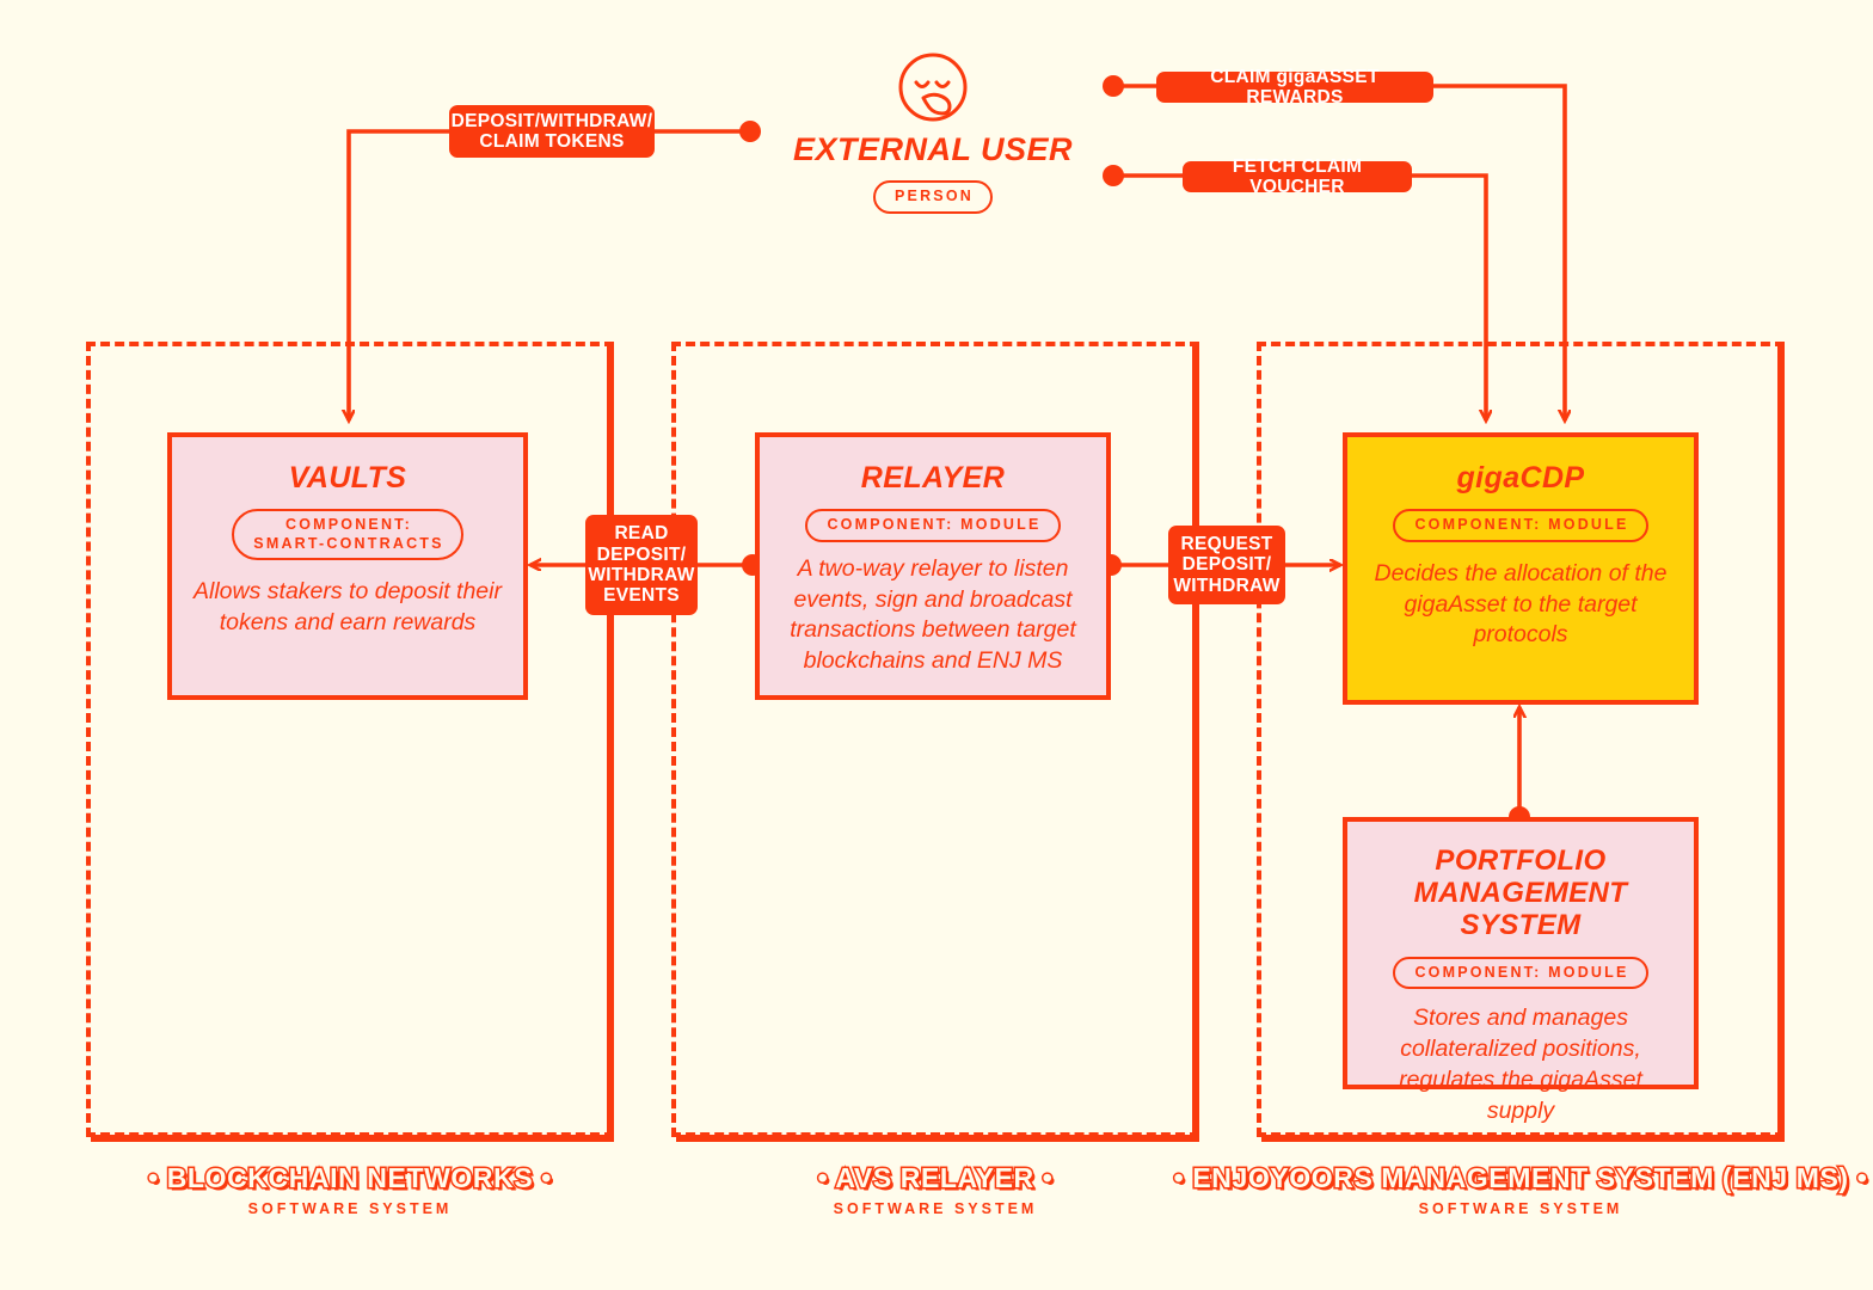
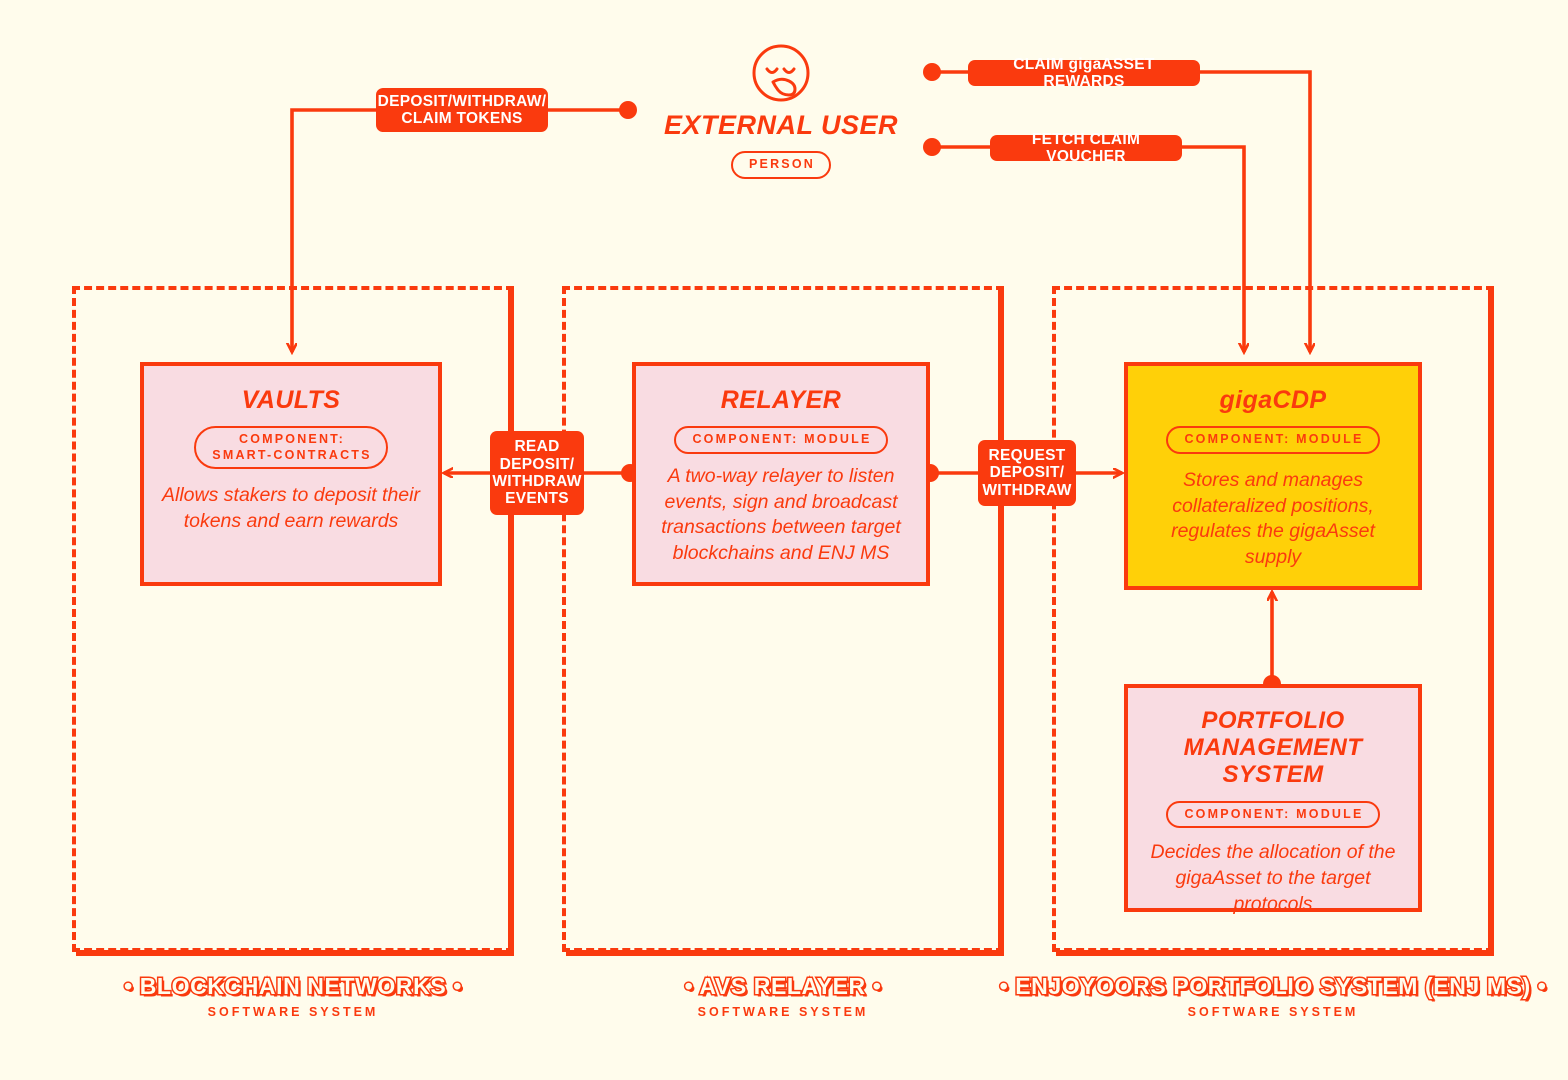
  EXTERNAL USER
  PERSON
  • BLOCKCHAIN NETWORKS •
  SOFTWARE SYSTEM
  • AVS RELAYER •
  SOFTWARE SYSTEM
- • ENJOYOORS MANAGEMENT SYSTEM (ENJ MS) •
+ • ENJOYOORS PORTFOLIO SYSTEM (ENJ MS) •
  SOFTWARE SYSTEM
  VAULTS
  COMPONENT:
  SMART-CONTRACTS
  Allows stakers to deposit their tokens and earn rewards
  RELAYER
  COMPONENT: MODULE
  A two-way relayer to listen events, sign and broadcast transactions between target blockchains and ENJ MS
  gigaCDP
  COMPONENT: MODULE
- Decides the allocation of the gigaAsset to the target protocols
+ Stores and manages collateralized positions, regulates the gigaAsset supply
  PORTFOLIO MANAGEMENT SYSTEM
  COMPONENT: MODULE
- Stores and manages collateralized positions, regulates the gigaAsset supply
+ Decides the allocation of the gigaAsset to the target protocols
  DEPOSIT/WITHDRAW/
  CLAIM TOKENS
  CLAIM gigaASSET REWARDS
  FETCH CLAIM VOUCHER
  READ
  DEPOSIT/
  WITHDRAW
  EVENTS
  REQUEST
  DEPOSIT/
  WITHDRAW
